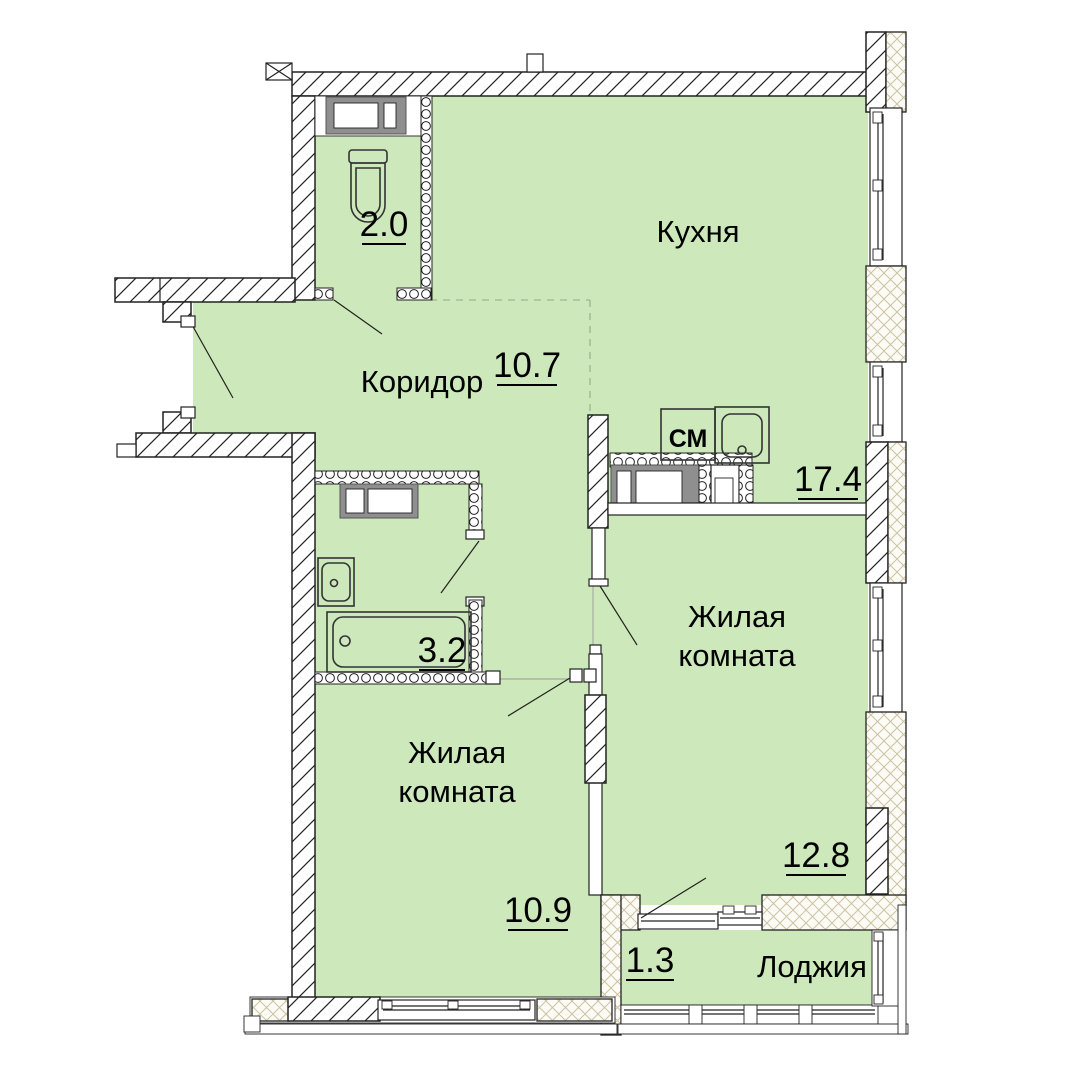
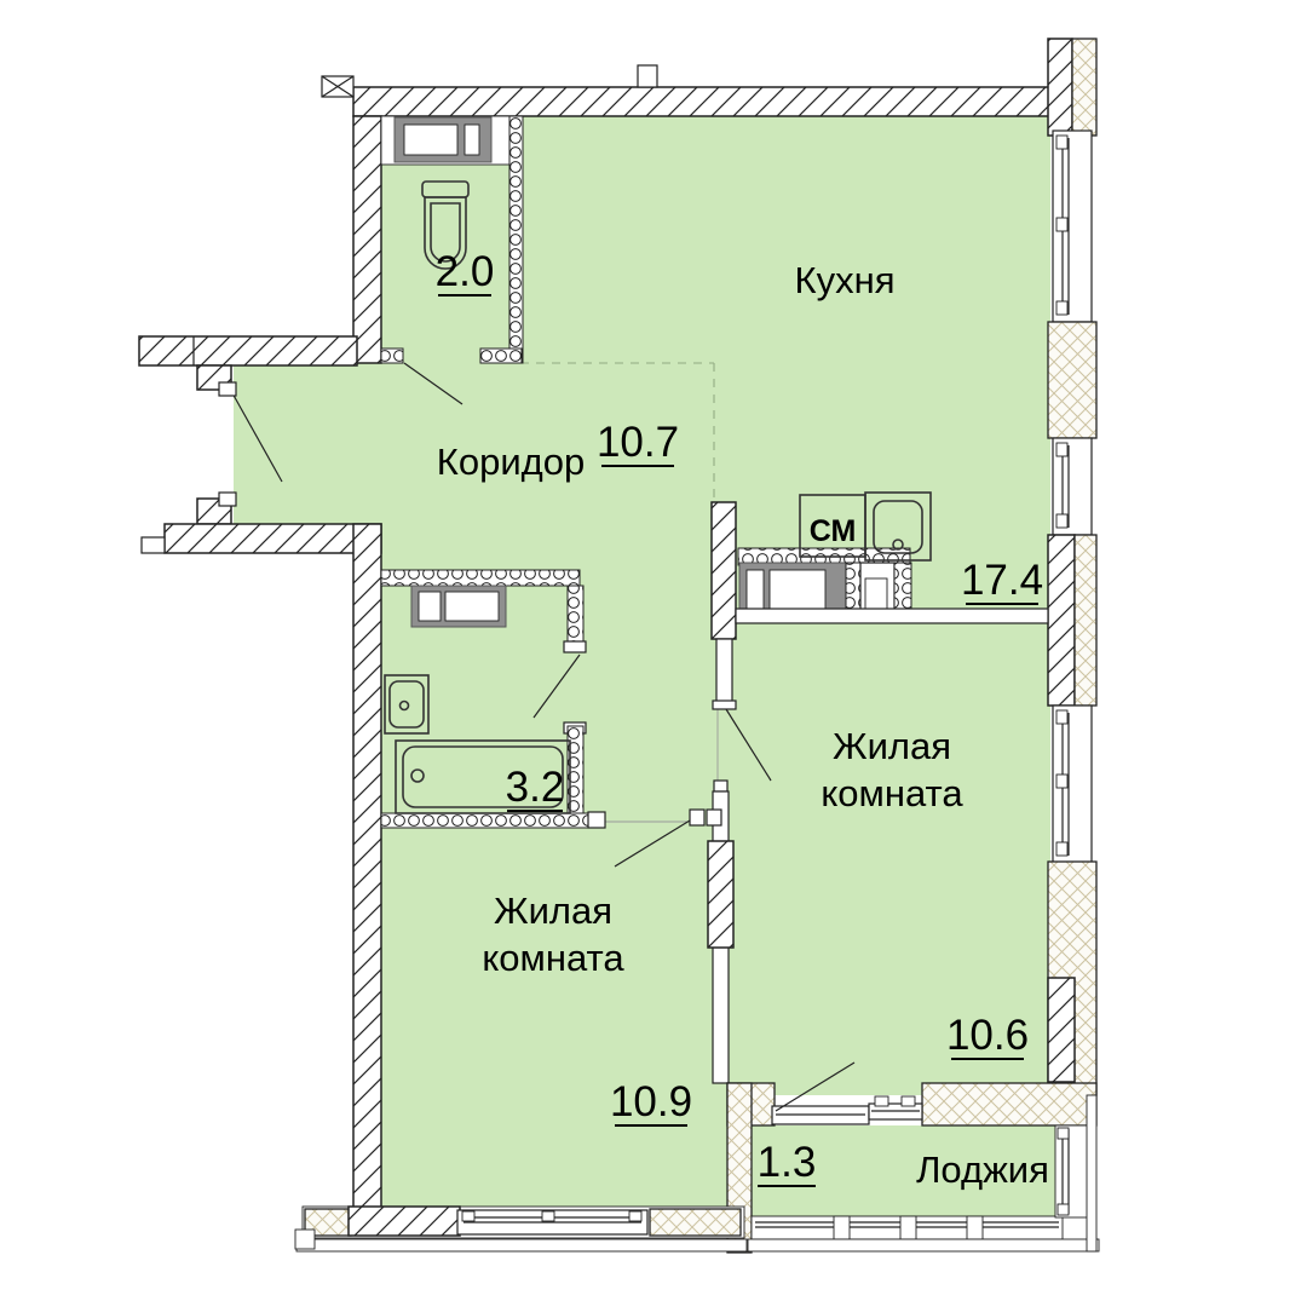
  СМ
  2.0
  Кухня
  17.4
  Коридор
  10.7
  3.2
  Жилая
  комната
- 12.8
+ 10.6
  Жилая
  комната
  10.9
  Лоджия
  1.3
